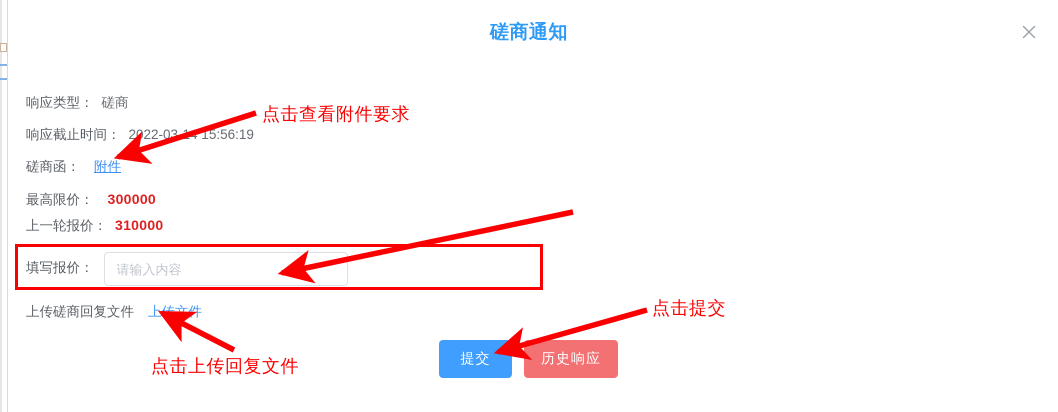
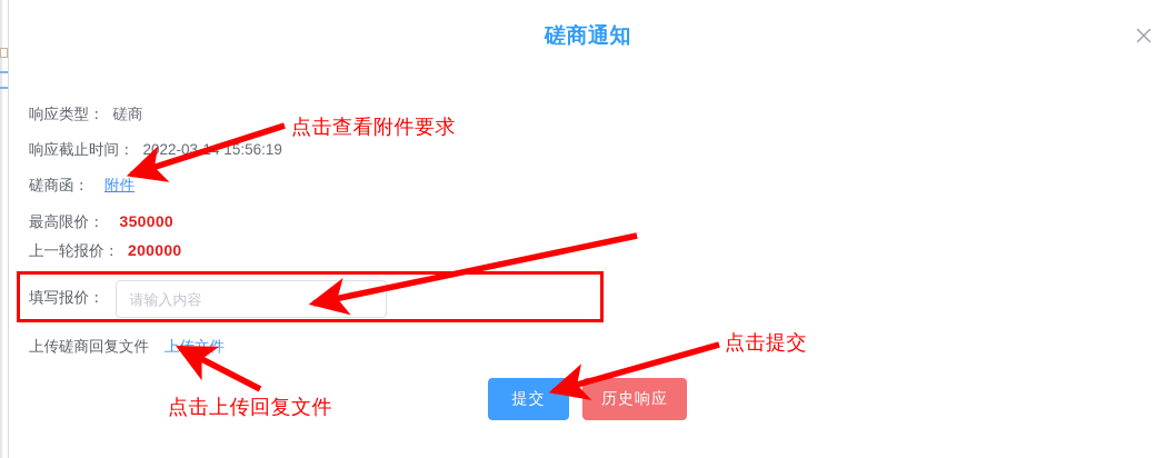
  磋商通知
  响应类型： 磋商
  响应截止时间： 2022-03 15:56:19
  磋商函： 附件
- 最高限价： 300000
+ 最高限价： 350000
- 上一轮报价： 310000
+ 上一轮报价： 200000
  填写报价：
  请输入内容
  上传磋商回复文件 上传文件
  提交
  历史响应
  点击查看附件要求
  点击提交
  点击上传回复文件
